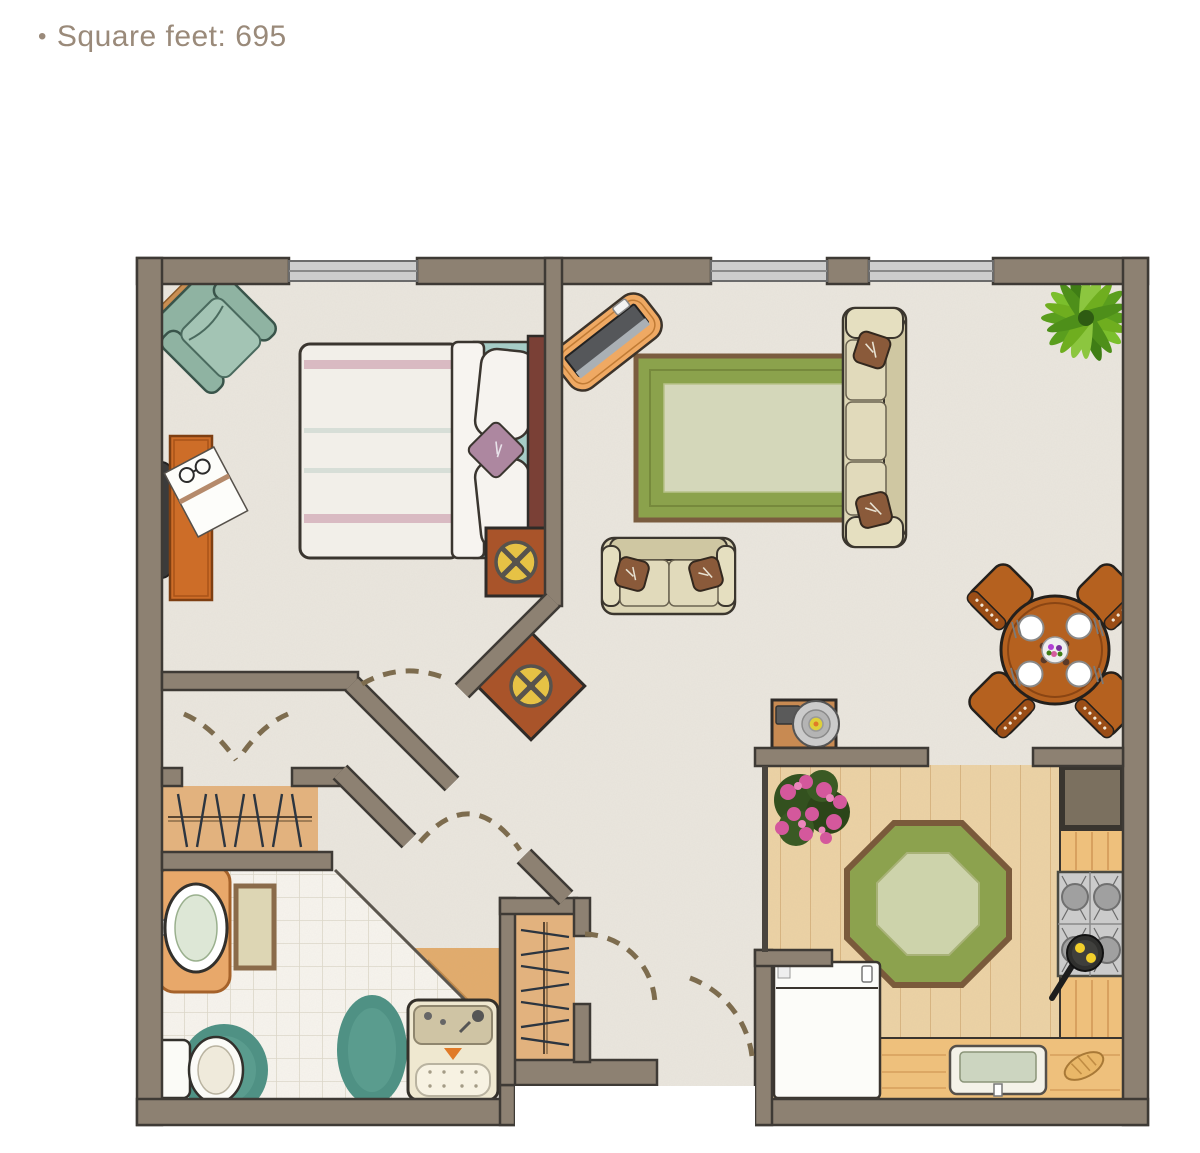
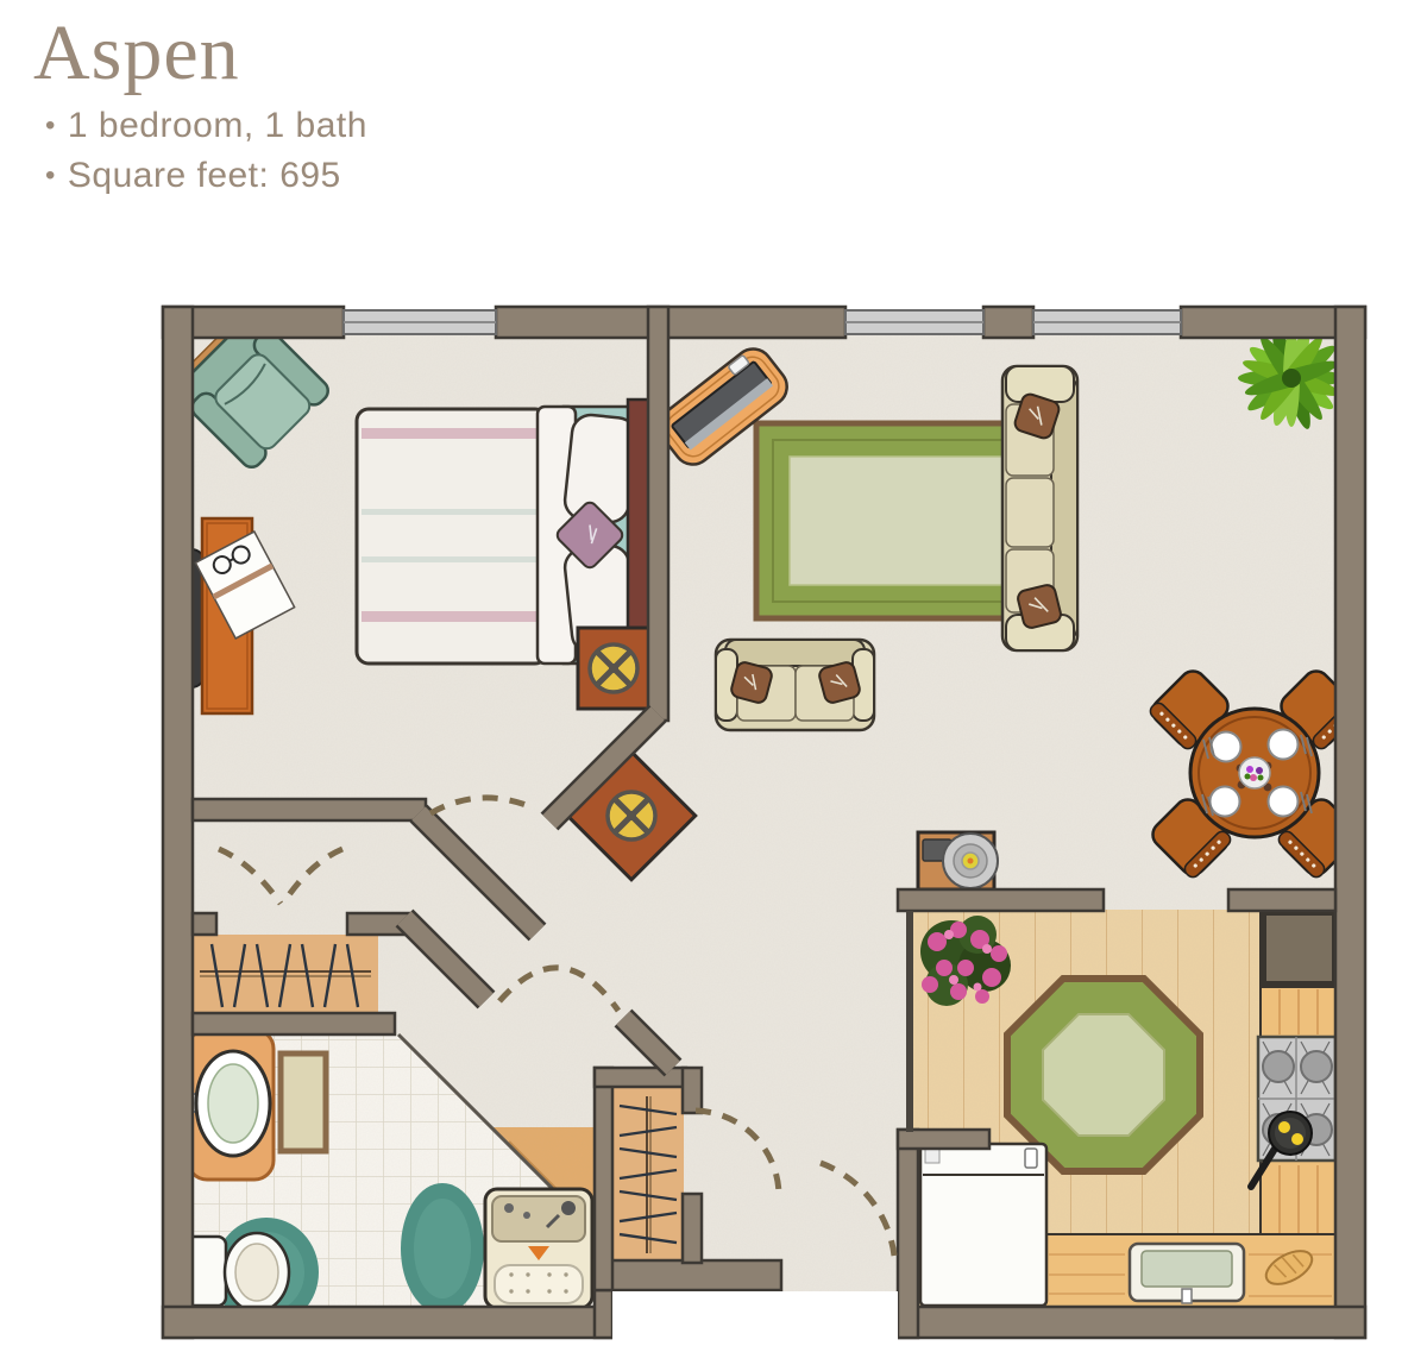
+ Aspen
+ • 1 bedroom, 1 bath
  • Square feet: 695
